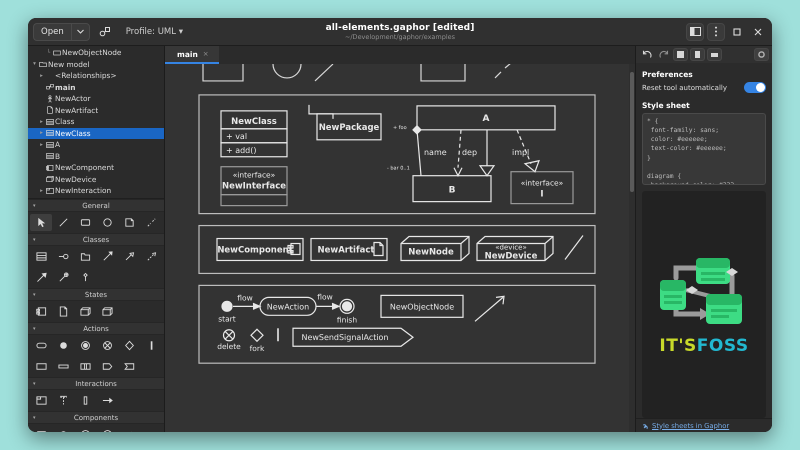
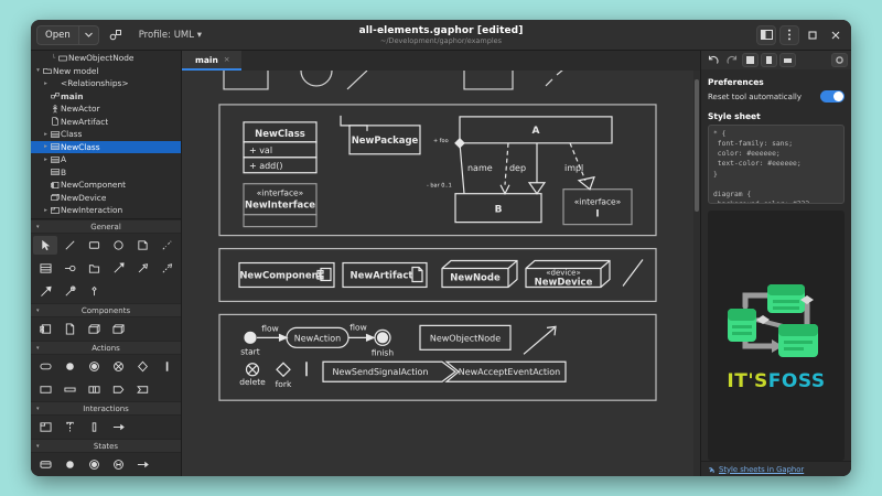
  Open
  Profile: UML ▾
  all-elements.gaphor [edited]
  ~/Development/gaphor/examples
  NewObjectNode
  New model
  <Relationships>
  main
  NewActor
  NewArtifact
  Class
  NewClass
  A
  B
  NewComponent
  NewDevice
  NewInteraction
  General
- Classes
- States
+ Components
  Actions
  Interactions
- Components
+ States
  main
  ×
  NewClass
  + val
  + add()
  NewPackage
  «interface»
  NewInterface
  A
  B
  «interface»
  I
  name
  dep
  impl
  NewComponen
  NewArtifact
  NewNode
  «device»
  NewDevice
  start
  flow
  NewAction
  flow
  finish
  delete
  fork
  NewObjectNode
  NewSendSignalAction
+ NewAcceptEventAction
  Preferences
  Reset tool automatically
  Style sheet
  IT'SFOSS
  Style sheets in Gaphor
